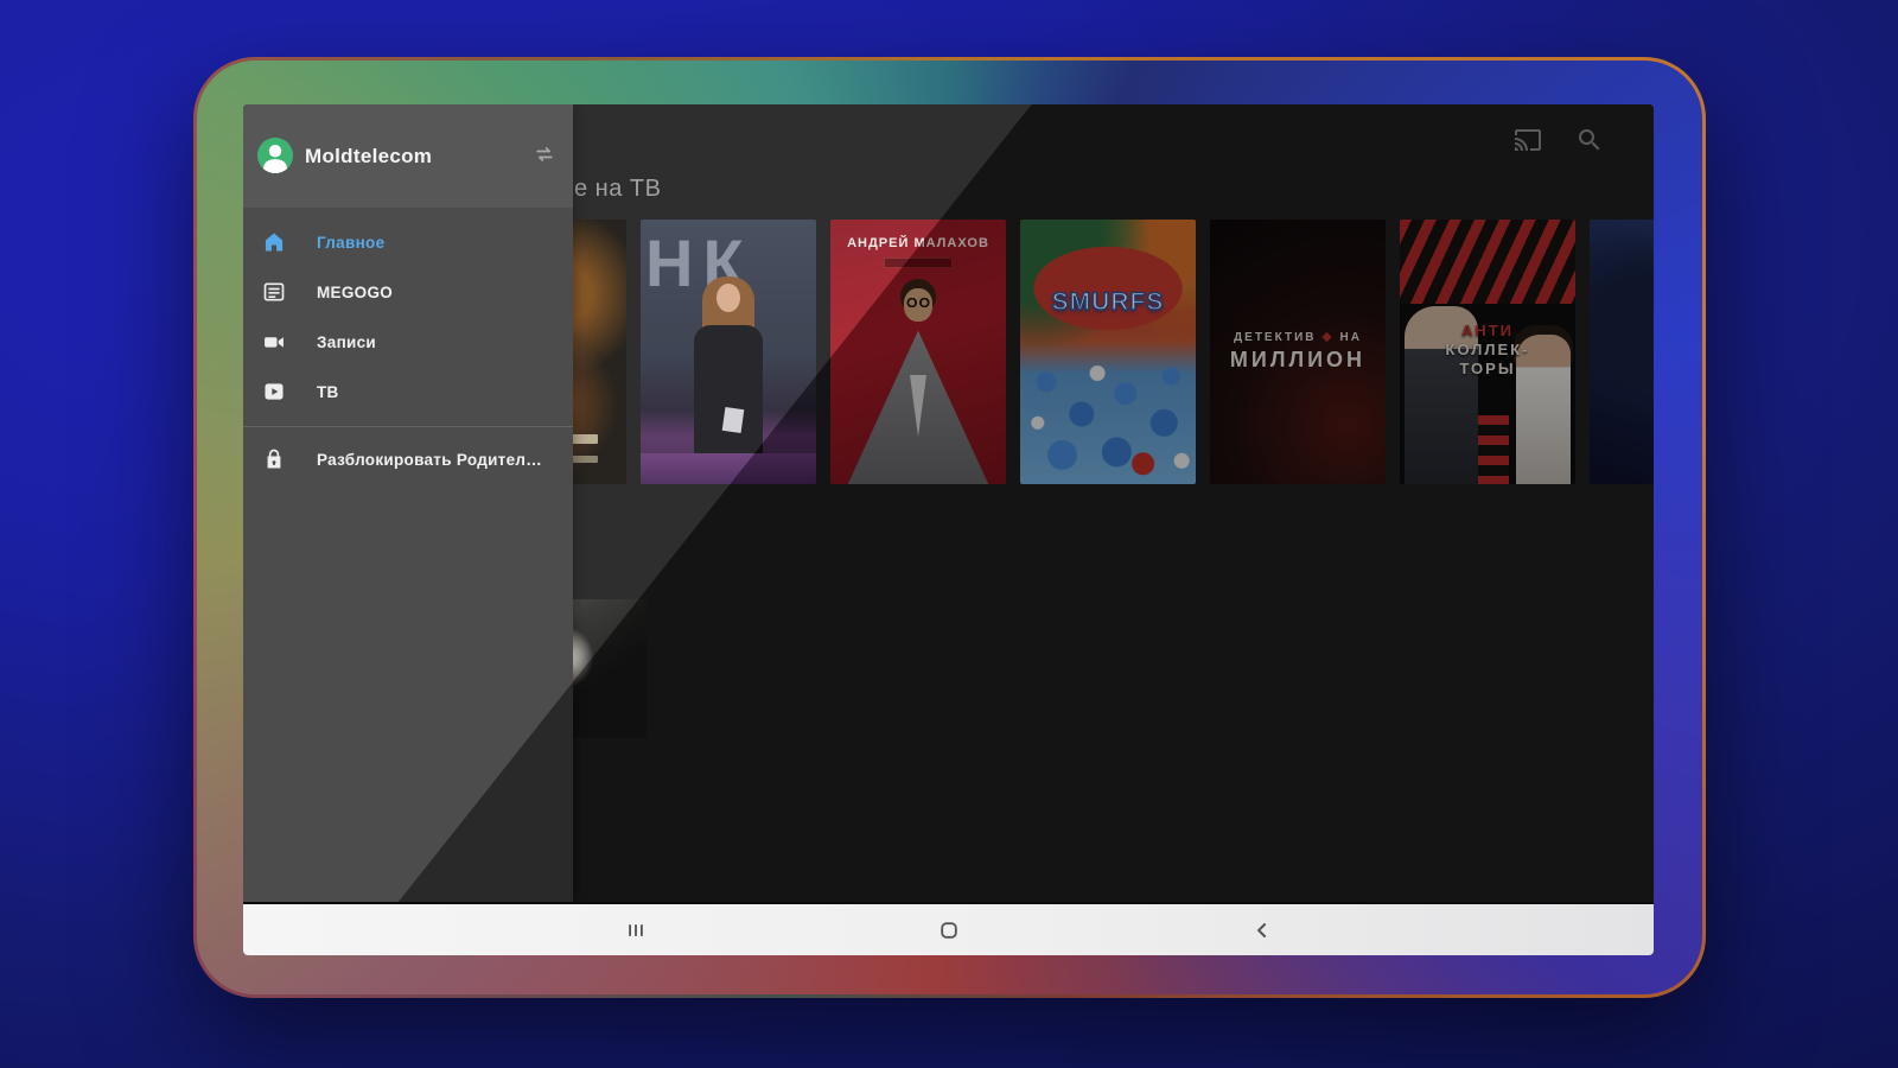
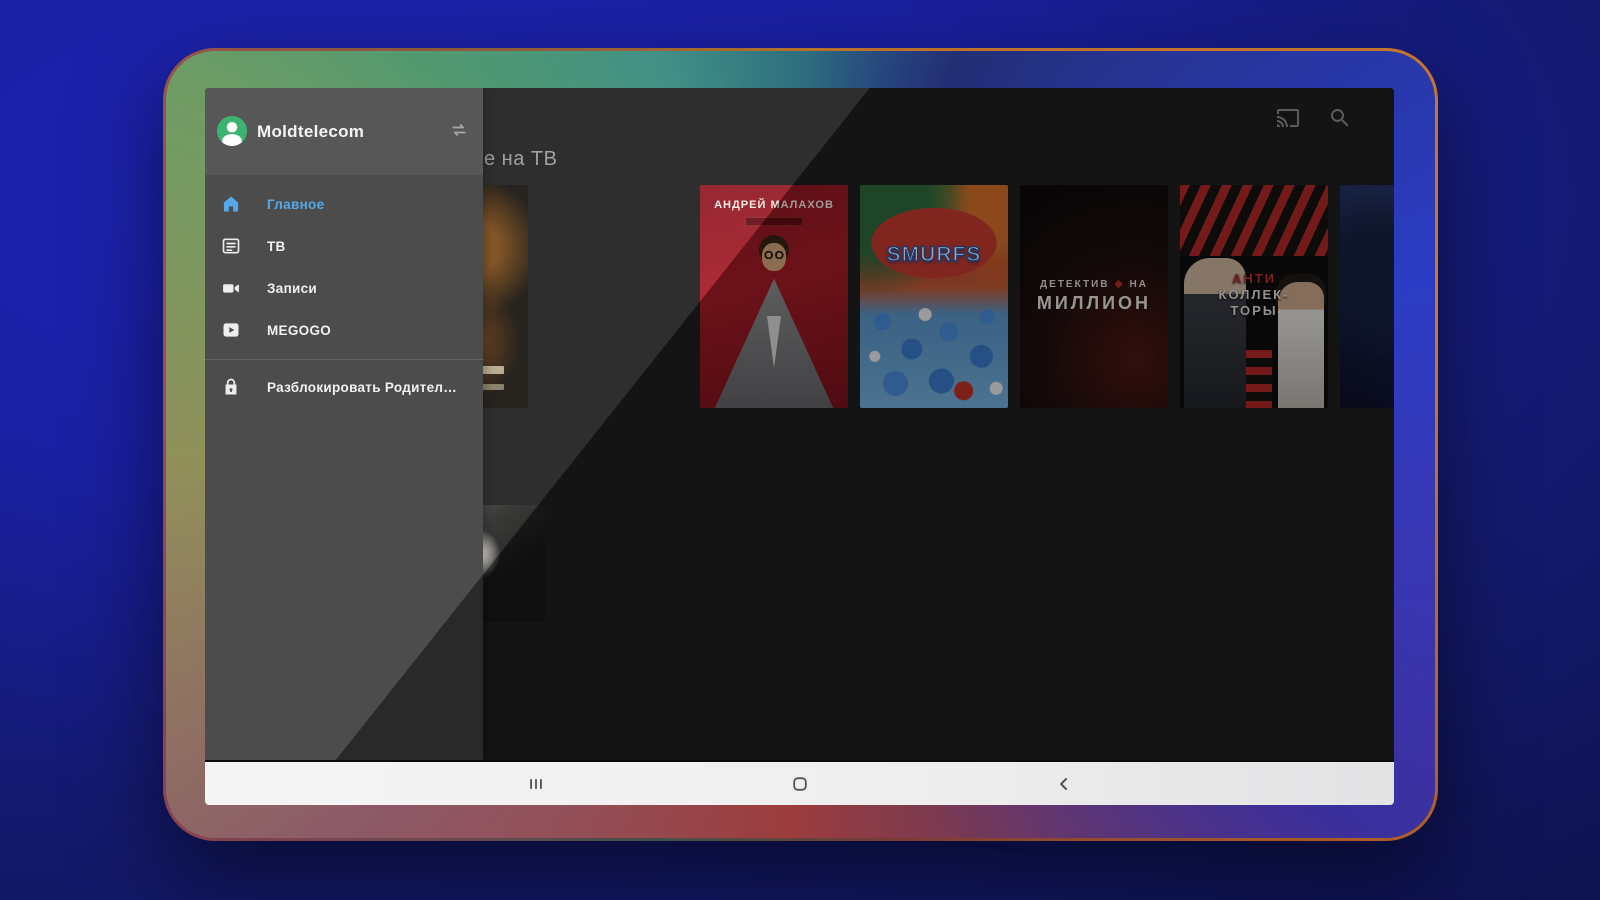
  е на ТВ
- НК
  АНДРЕЙ МАЛАХОВ
  SMURFS
  ДЕТЕКТИВ ◆ НА
  МИЛЛИОН
  АНТИ
  КОЛЛЕК-
  ТОРЫ
  Moldtelecom
  Главное
- MEGOGO
+ ТВ
  Записи
- ТВ
+ MEGOGO
  Разблокировать Родител…
